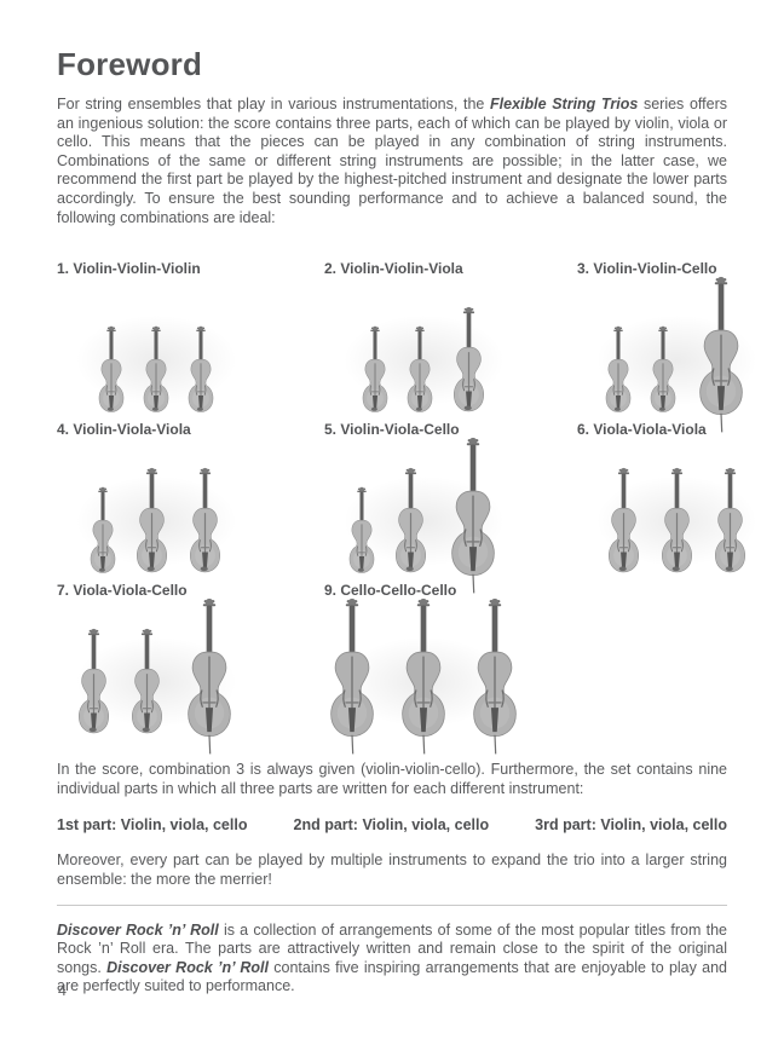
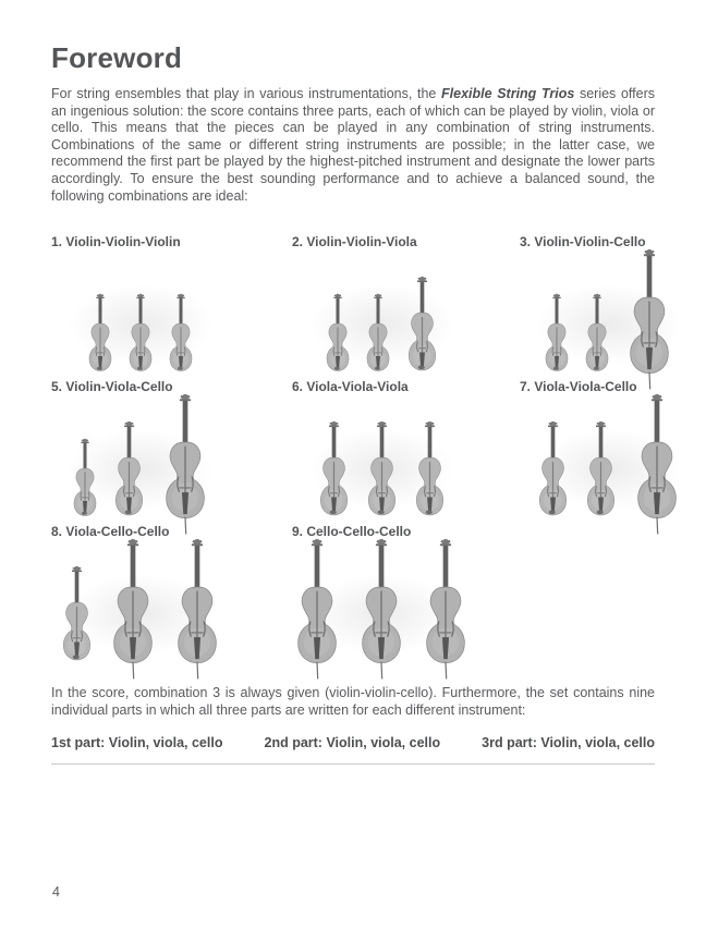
  Foreword
  For string ensembles that play in various instrumentations, the Flexible String Trios series offers an ingenious solution: the score contains three parts, each of which can be played by violin, viola or cello. This means that the pieces can be played in any combination of string instruments. Combinations of the same or different string instruments are possible; in the latter case, we recommend the first part be played by the highest-pitched instrument and designate the lower parts accordingly. To ensure the best sounding performance and to achieve a balanced sound, the following combinations are ideal:
  1. Violin-Violin-Violin
  2. Violin-Violin-Viola
  3. Violin-Violin-Cello
- 4. Violin-Viola-Viola
  5. Violin-Viola-Cello
  6. Viola-Viola-Viola
  7. Viola-Viola-Cello
+ 8. Viola-Cello-Cello
  9. Cello-Cello-Cello
  In the score, combination 3 is always given (violin-violin-cello). Furthermore, the set contains nine individual parts in which all three parts are written for each different instrument:
  1st part: Violin, viola, cello
  2nd part: Violin, viola, cello
  3rd part: Violin, viola, cello
- Moreover, every part can be played by multiple instruments to expand the trio into a larger string ensemble: the more the merrier!
- Discover Rock ’n’ Roll is a collection of arrangements of some of the most popular titles from the Rock ’n’ Roll era. The parts are attractively written and remain close to the spirit of the original songs. Discover Rock ’n’ Roll contains five inspiring arrangements that are enjoyable to play and are perfectly suited to performance.
  4
